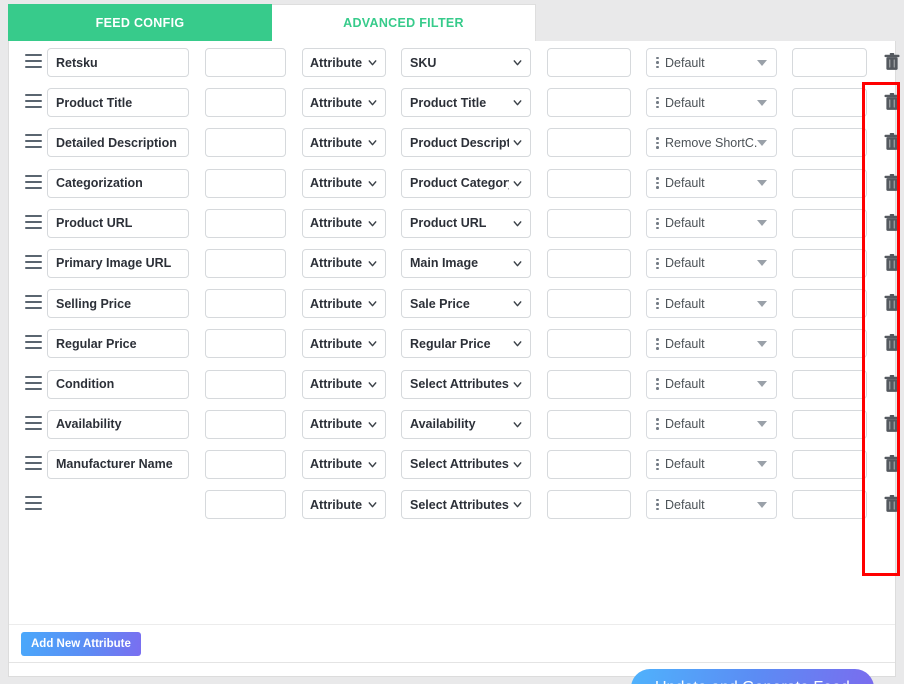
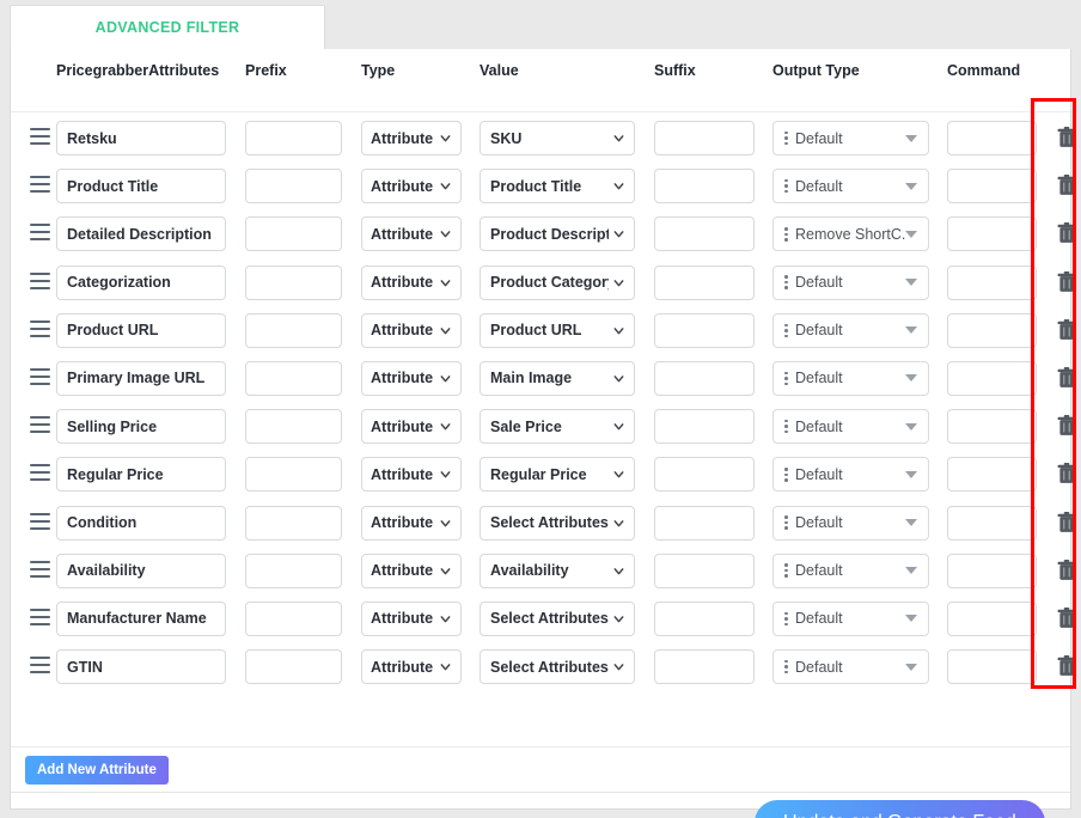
- FEED CONFIG
  ADVANCED FILTER
+ PricegrabberAttributes
+ Prefix
+ Type
+ Value
+ Suffix
+ Output Type
+ Command
  Retsku
  Attribute
  SKU
  Default
  Product Title
  Attribute
  Product Title
  Default
  Detailed Description
  Attribute
  Product Descript
  Remove ShortC.
  Categorization
  Attribute
  Product Categor
  Default
  Product URL
  Attribute
  Product URL
  Default
  Primary Image URL
  Attribute
  Main Image
  Default
  Selling Price
  Attribute
  Sale Price
  Default
  Regular Price
  Attribute
  Regular Price
  Default
  Condition
  Attribute
  Select Attributes
  Default
  Availability
  Attribute
  Availability
  Default
  Manufacturer Name
  Attribute
  Select Attributes
  Default
+ GTIN
  Attribute
  Select Attributes
  Default
  Add New Attribute
